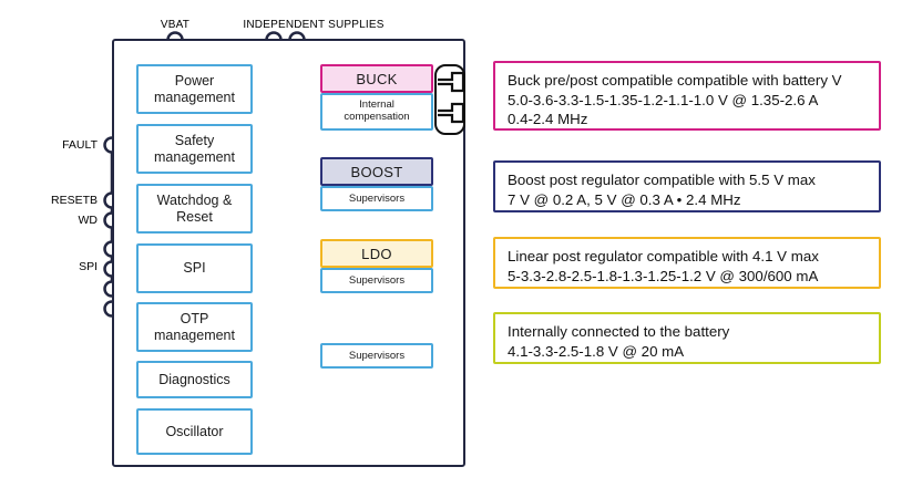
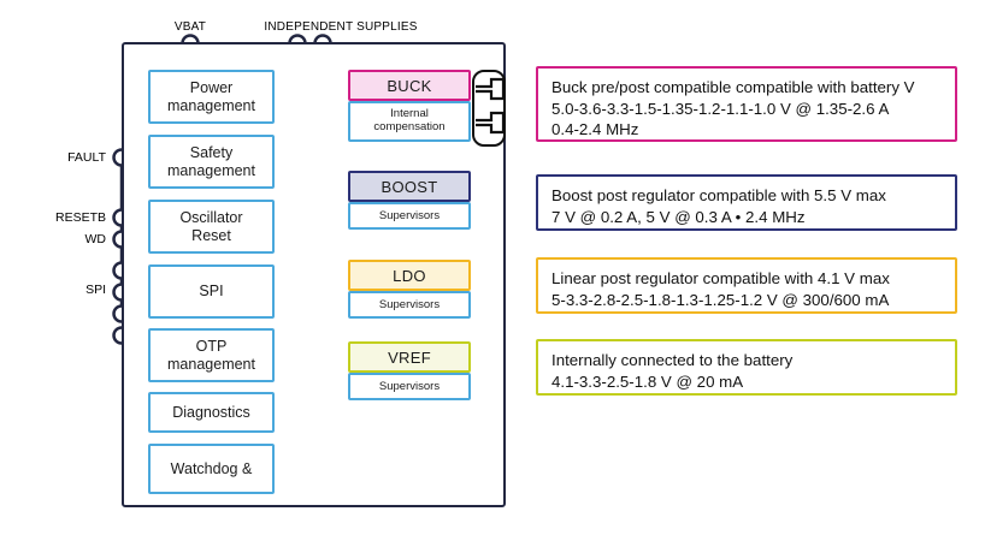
  VBAT
  INDEPENDENT SUPPLIES
  FAULT
  RESETB
  WD
  SPI
  Power
  management
  Safety
  management
- Watchdog &
+ Oscillator
  Reset
  SPI
  OTP
  management
  Diagnostics
- Oscillator
+ Watchdog &
  BUCK
  Internal
  compensation
  BOOST
  Supervisors
  LDO
  Supervisors
+ VREF
  Supervisors
  Buck pre/post compatible compatible with battery V
  5.0-3.6-3.3-1.5-1.35-1.2-1.1-1.0 V @ 1.35-2.6 A
  0.4-2.4 MHz
  Boost post regulator compatible with 5.5 V max
  7 V @ 0.2 A, 5 V @ 0.3 A • 2.4 MHz
  Linear post regulator compatible with 4.1 V max
  5-3.3-2.8-2.5-1.8-1.3-1.25-1.2 V @ 300/600 mA
  Internally connected to the battery
  4.1-3.3-2.5-1.8 V @ 20 mA
